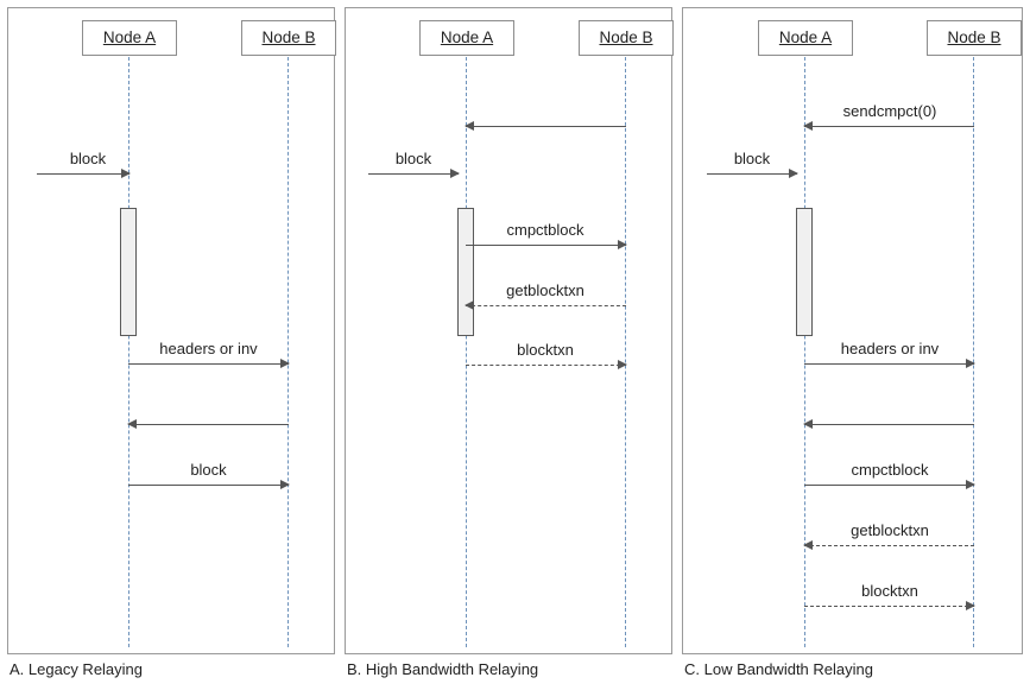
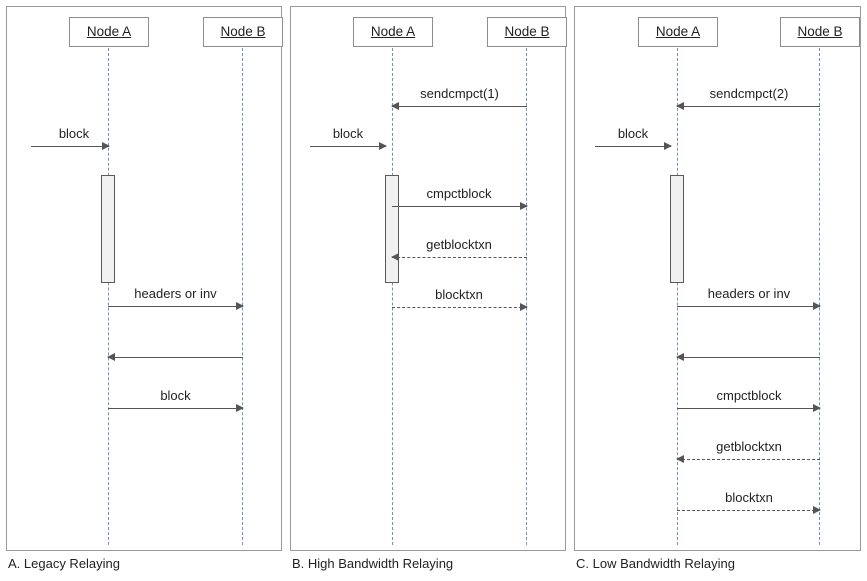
  Node A
  Node B
  block
  headers or inv
  block
  Node A
  Node B
+ sendcmpct(1)
  block
  cmpctblock
  getblocktxn
  blocktxn
  Node A
  Node B
- sendcmpct(0)
+ sendcmpct(2)
  block
  headers or inv
  cmpctblock
  getblocktxn
  blocktxn
  A. Legacy Relaying
  B. High Bandwidth Relaying
  C. Low Bandwidth Relaying
